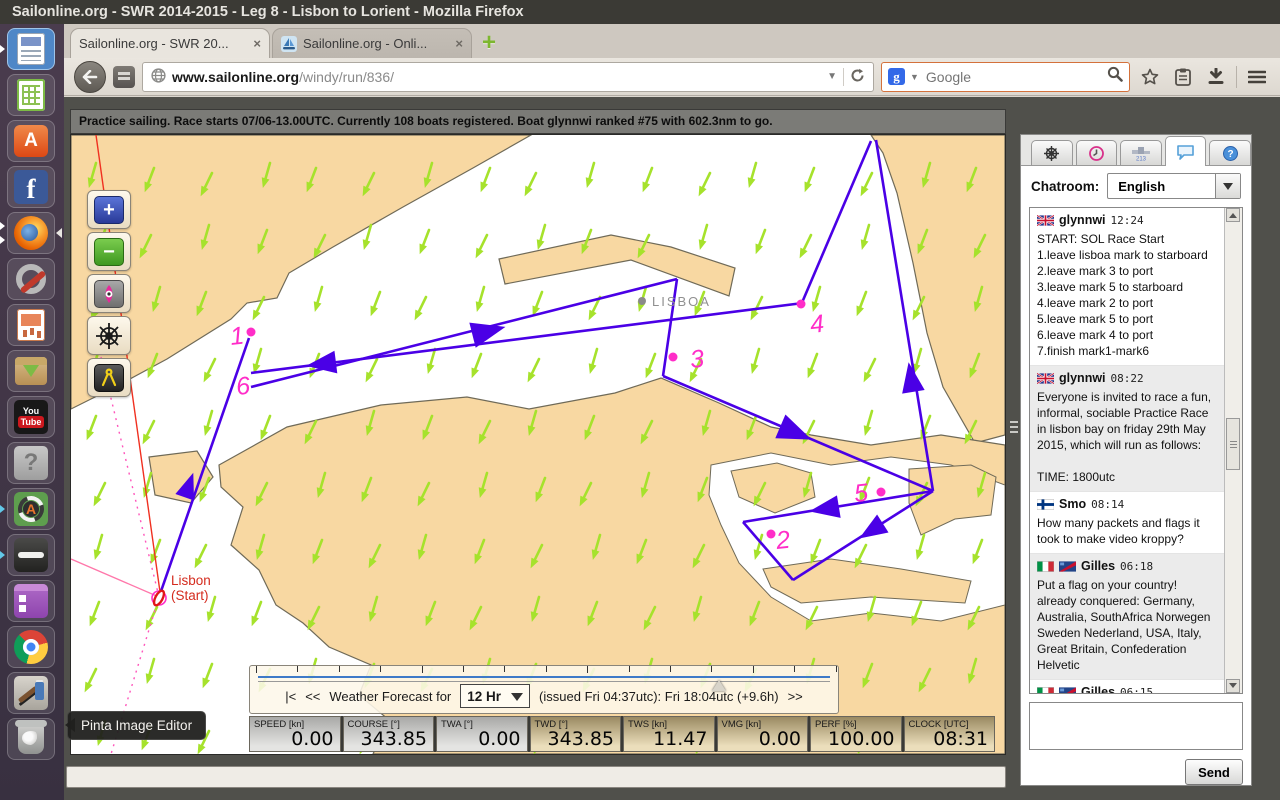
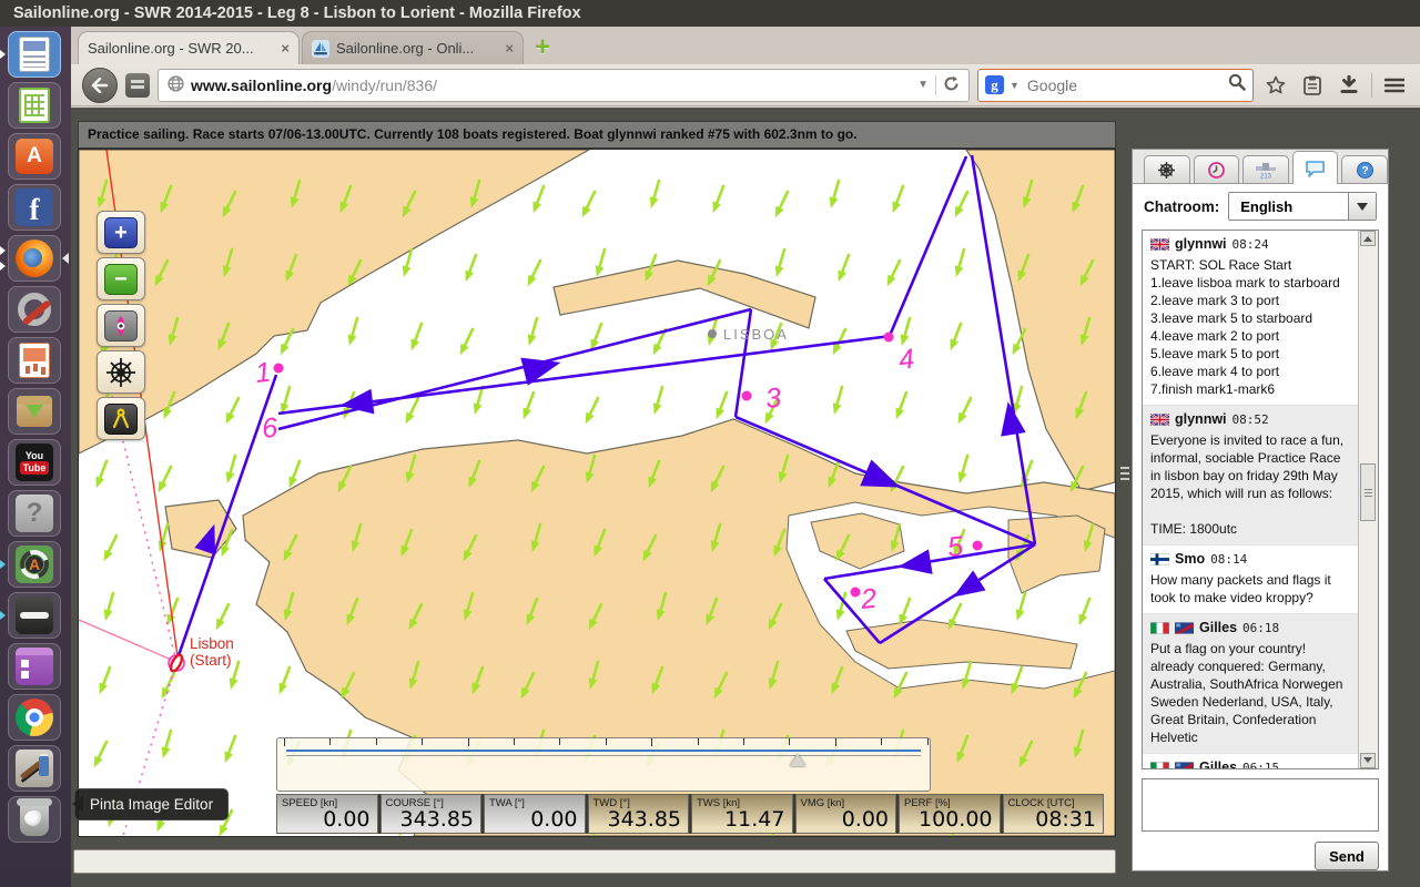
  Sailonline.org - SWR 2014-2015 - Leg 8 - Lisbon to Lorient - Mozilla Firefox
  A
  f
  You
  Tube
  ?
  A
  Pinta Image Editor
  Sailonline.org - SWR 20...
  ×
  Sailonline.org - Onli...
  ×
  +
  www.sailonline.org
  /windy/run/836/
  ▼
  g
  ▼
  Google
  Practice sailing. Race starts 07/06-13.00UTC. Currently 108 boats registered. Boat glynnwi ranked #75 with 602.3nm to go.
  LISBOA
  Lisbon
  (Start)
  +
  −
- |<
- <<
- Weather Forecast for
- 12 Hr
- (issued Fri 04:37utc): Fri 18:04utc (+9.6h)
- >>
  SPEED [kn]
  0.00
  COURSE [°]
  343.85
  TWA [°]
  0.00
  TWD [°]
  343.85
  TWS [kn]
  11.47
  VMG [kn]
  0.00
  PERF [%]
  100.00
  CLOCK [UTC]
  08:31
  ?
  Chatroom:
  English
  glynnwi
- 12:24
+ 08:24
  START: SOL Race Start
  1.leave lisboa mark to starboard
  2.leave mark 3 to port
  3.leave mark 5 to starboard
  4.leave mark 2 to port
  5.leave mark 5 to port
  6.leave mark 4 to port
  7.finish mark1-mark6
  glynnwi
- 08:22
+ 08:52
  Everyone is invited to race a fun, informal, sociable Practice Race in lisbon bay on friday 29th May 2015, which will run as follows:
  TIME: 1800utc
  Smo
  08:14
  How many packets and flags it took to make video kroppy?
  Gilles
  06:18
  Put a flag on your country! already conquered: Germany, Australia, SouthAfrica Norwegen Sweden Nederland, USA, Italy, Great Britain, Confederation Helvetic
  Gilles
  06:15
  Send
